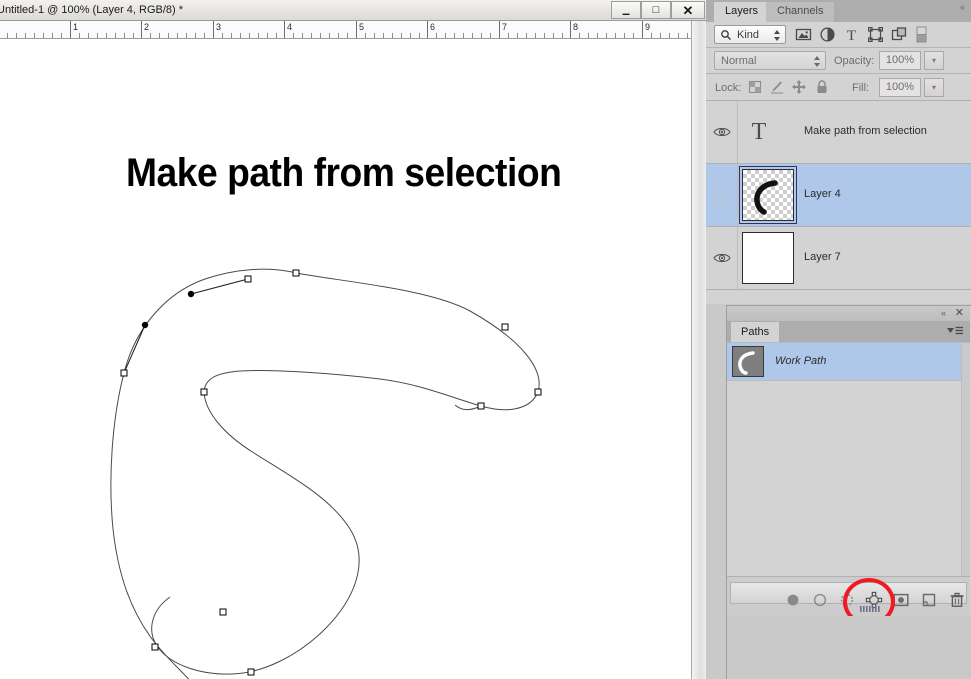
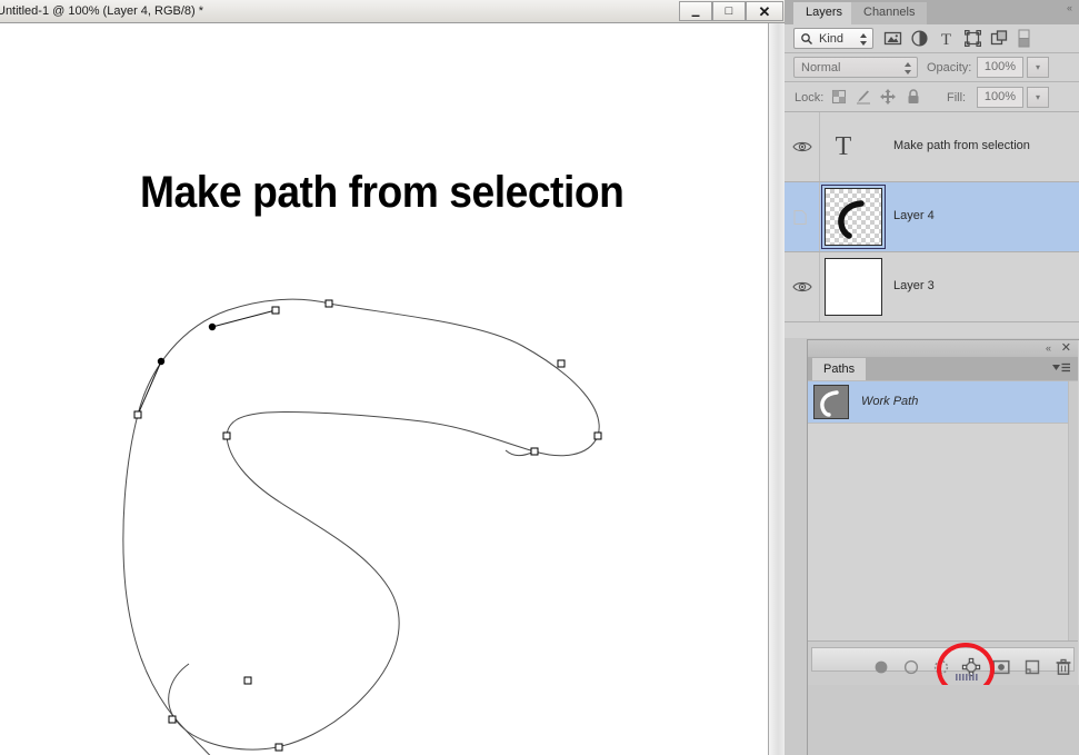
  Untitled-1 @ 100% (Layer 4, RGB/8) *
  –
  □
  ✕
- 1
- 2
- 3
- 4
- 5
- 6
- 7
- 8
- 9
  Make path from selection
  Layers
  Channels
  «
  Kind
  T
  Normal
  Opacity:
  100%
  ▾
  Lock:
  Fill:
  100%
  ▾
  T
  Make path from selection
  Layer 4
- Layer 7
+ Layer 3
  «
  ✕
  Paths
  Work Path
